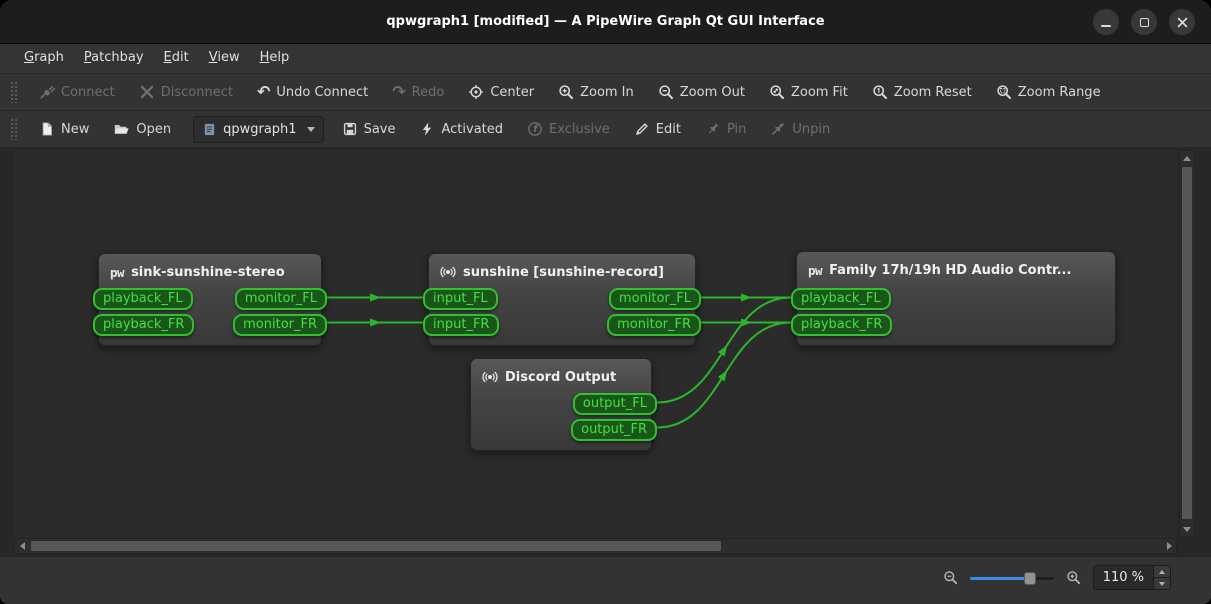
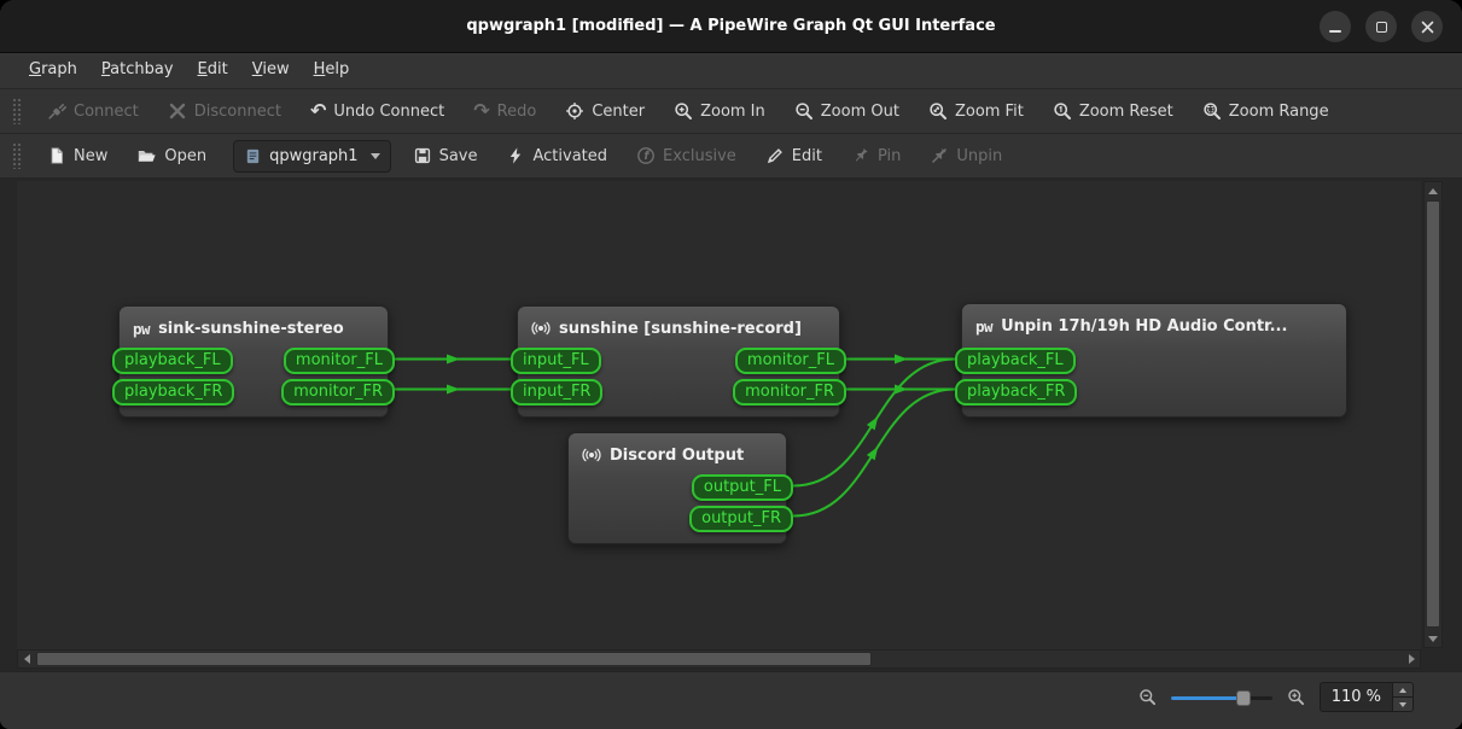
  qpwgraph1 [modified] — A PipeWire Graph Qt GUI Interface
  Graph
  Patchbay
  Edit
  View
  Help
  Connect
  Disconnect
  ↶
  Undo Connect
  ↷
  Redo
  Center
  Zoom In
  Zoom Out
  Zoom Fit
  Zoom Reset
  Zoom Range
  New
  Open
  qpwgraph1
  Save
  Activated
  f
  Exclusive
  Edit
  Pin
  Unpin
  pw
  sink-sunshine-stereo
  playback_FL
  playback_FR
  monitor_FL
  monitor_FR
  sunshine [sunshine-record]
  input_FL
  input_FR
  monitor_FL
  monitor_FR
  Discord Output
  output_FL
  output_FR
  pw
- Family 17h/19h HD Audio Contr...
+ Unpin 17h/19h HD Audio Contr...
  playback_FL
  playback_FR
  110 %
